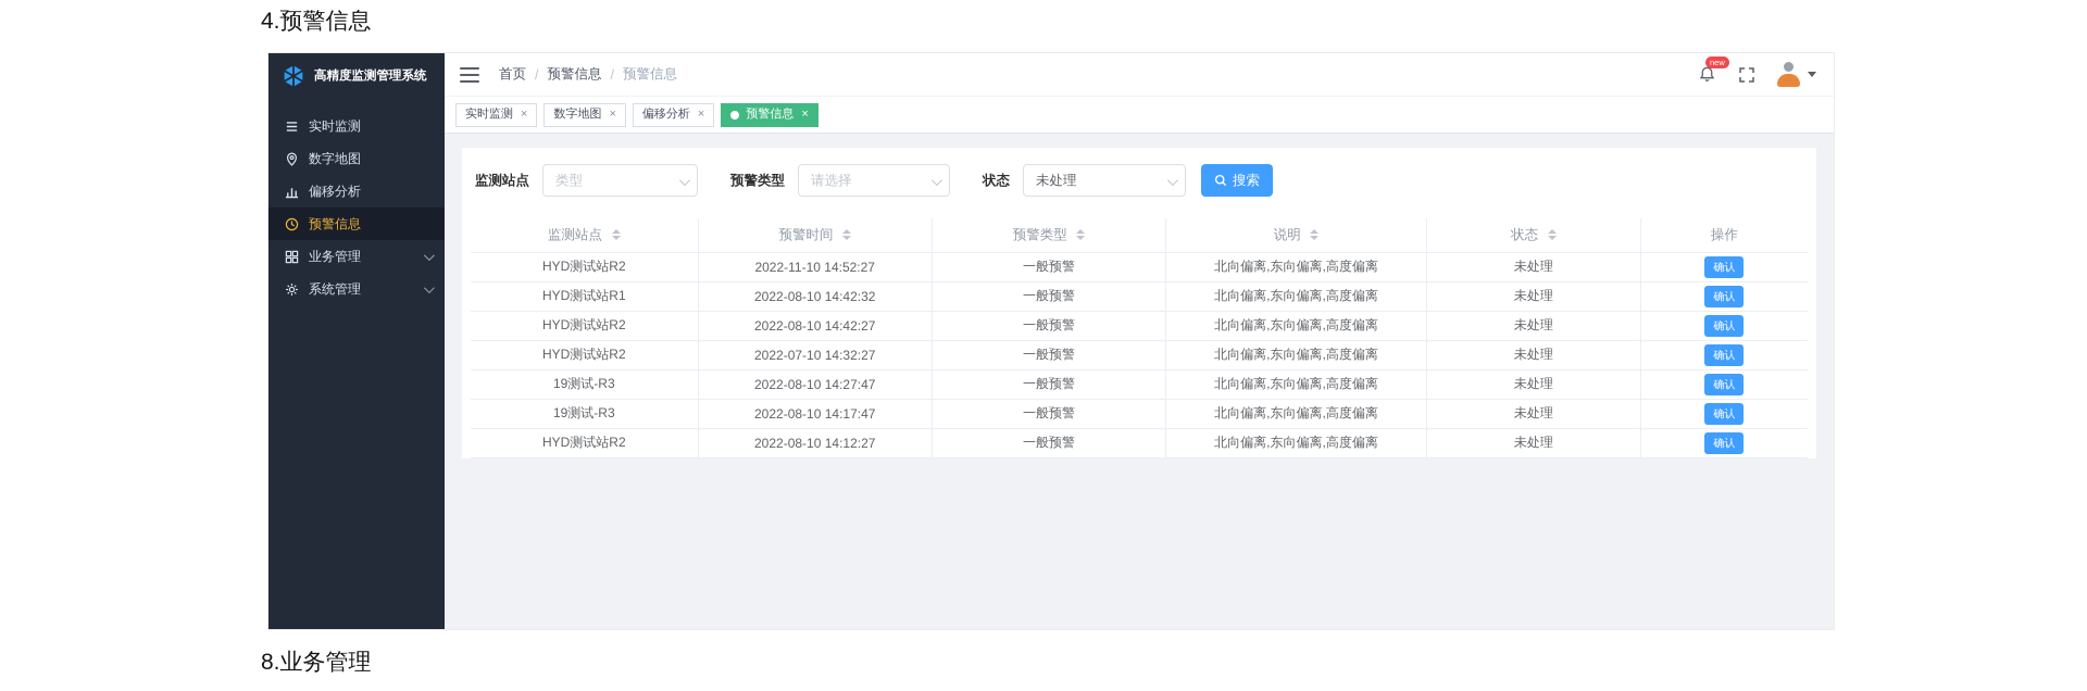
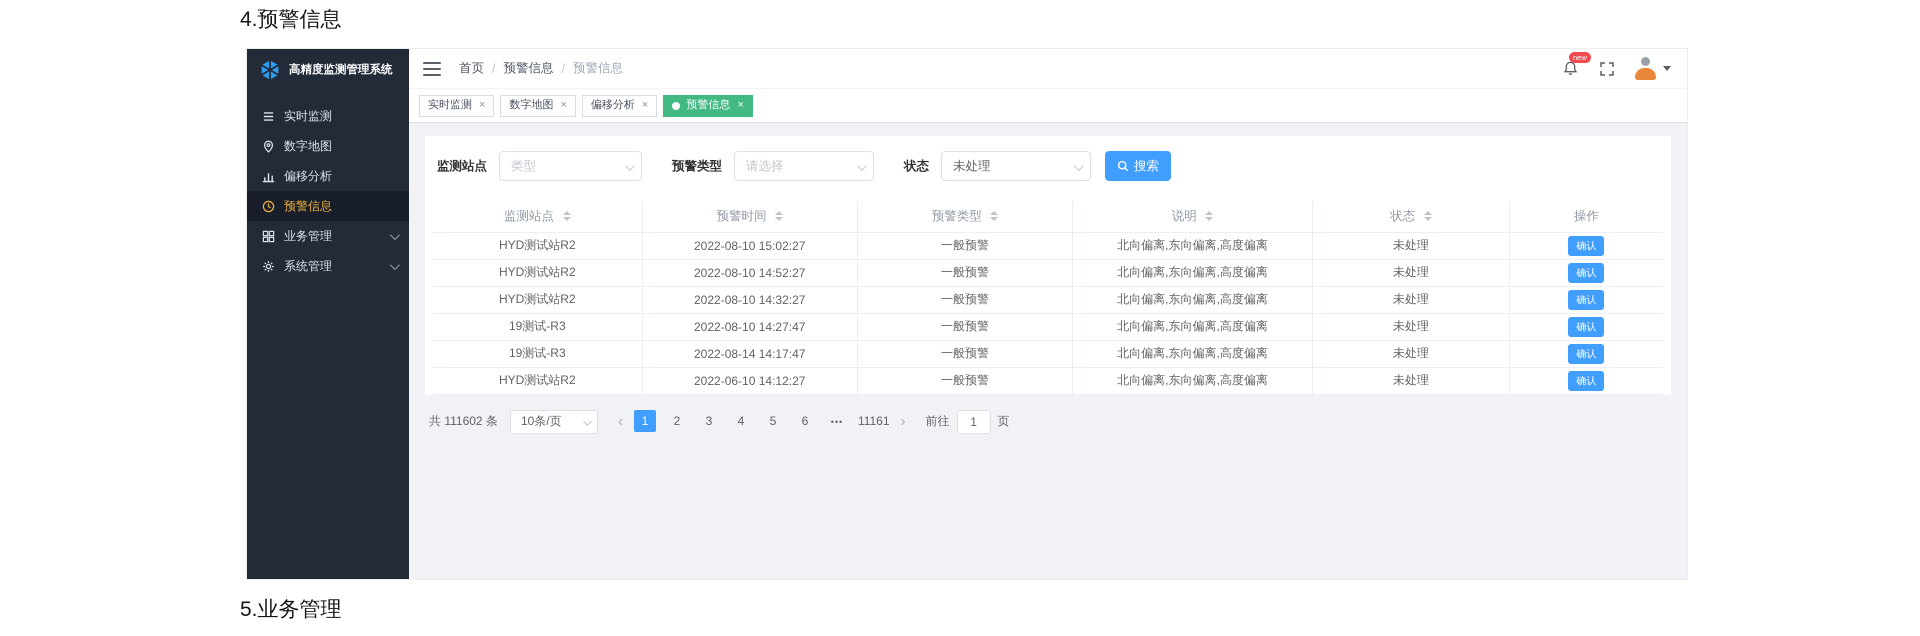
  4.预警信息
  高精度监测管理系统
  实时监测
  数字地图
  偏移分析
  预警信息
  业务管理
  系统管理
  首页
  /
  预警信息
  /
  预警信息
  new
  实时监测
  ×
  数字地图
  ×
  偏移分析
  ×
  预警信息
  ×
  监测站点
  类型
  预警类型
  请选择
  状态
  未处理
  搜索
  监测站点	预警时间	预警类型	说明	状态	操作
+ HYD测试站R2	2022-08-10 15:02:27	一般预警	北向偏离,东向偏离,高度偏离	未处理	确认
- HYD测试站R2	2022-11-10 14:52:27	一般预警	北向偏离,东向偏离,高度偏离	未处理	确认
+ HYD测试站R2	2022-08-10 14:52:27	一般预警	北向偏离,东向偏离,高度偏离	未处理	确认
- HYD测试站R1	2022-08-10 14:42:32	一般预警	北向偏离,东向偏离,高度偏离	未处理	确认
- HYD测试站R2	2022-08-10 14:42:27	一般预警	北向偏离,东向偏离,高度偏离	未处理	确认
- HYD测试站R2	2022-07-10 14:32:27	一般预警	北向偏离,东向偏离,高度偏离	未处理	确认
+ HYD测试站R2	2022-08-10 14:32:27	一般预警	北向偏离,东向偏离,高度偏离	未处理	确认
  19测试-R3	2022-08-10 14:27:47	一般预警	北向偏离,东向偏离,高度偏离	未处理	确认
- 19测试-R3	2022-08-10 14:17:47	一般预警	北向偏离,东向偏离,高度偏离	未处理	确认
+ 19测试-R3	2022-08-14 14:17:47	一般预警	北向偏离,东向偏离,高度偏离	未处理	确认
- HYD测试站R2	2022-08-10 14:12:27	一般预警	北向偏离,东向偏离,高度偏离	未处理	确认
+ HYD测试站R2	2022-06-10 14:12:27	一般预警	北向偏离,东向偏离,高度偏离	未处理	确认
+ 共 111602 条
+ 10条/页
+ ‹
+ 1 2 3 4 5 6 ••• 11161
+ ›
+ 前往
+ 1
+ 页
- 8.业务管理
+ 5.业务管理
